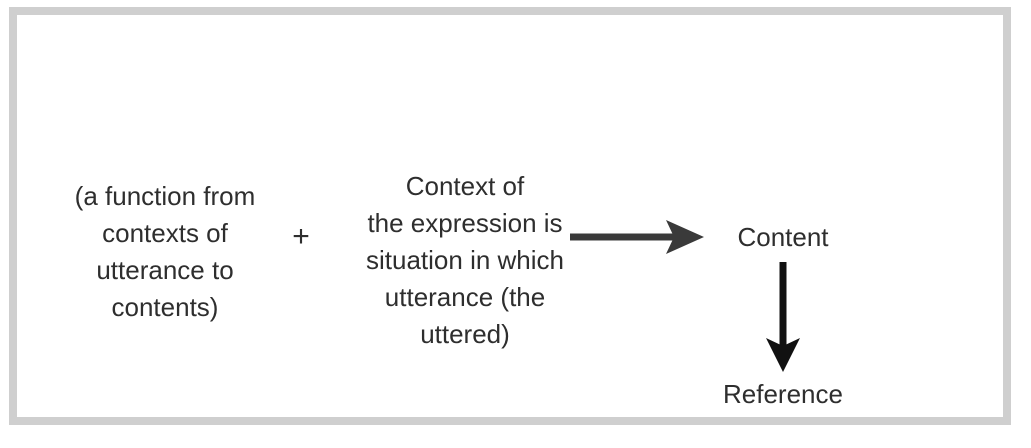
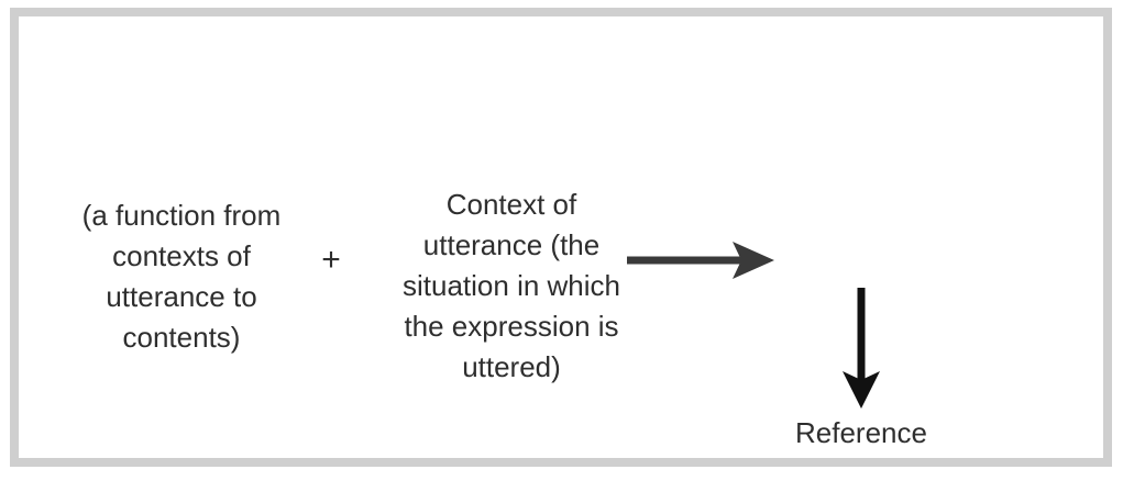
  (a function from
  contexts of
  utterance to
  contents)
  +
  Context of
- the expression is
+ utterance (the
  situation in which
- utterance (the
+ the expression is
  uttered)
- Content
  Reference
